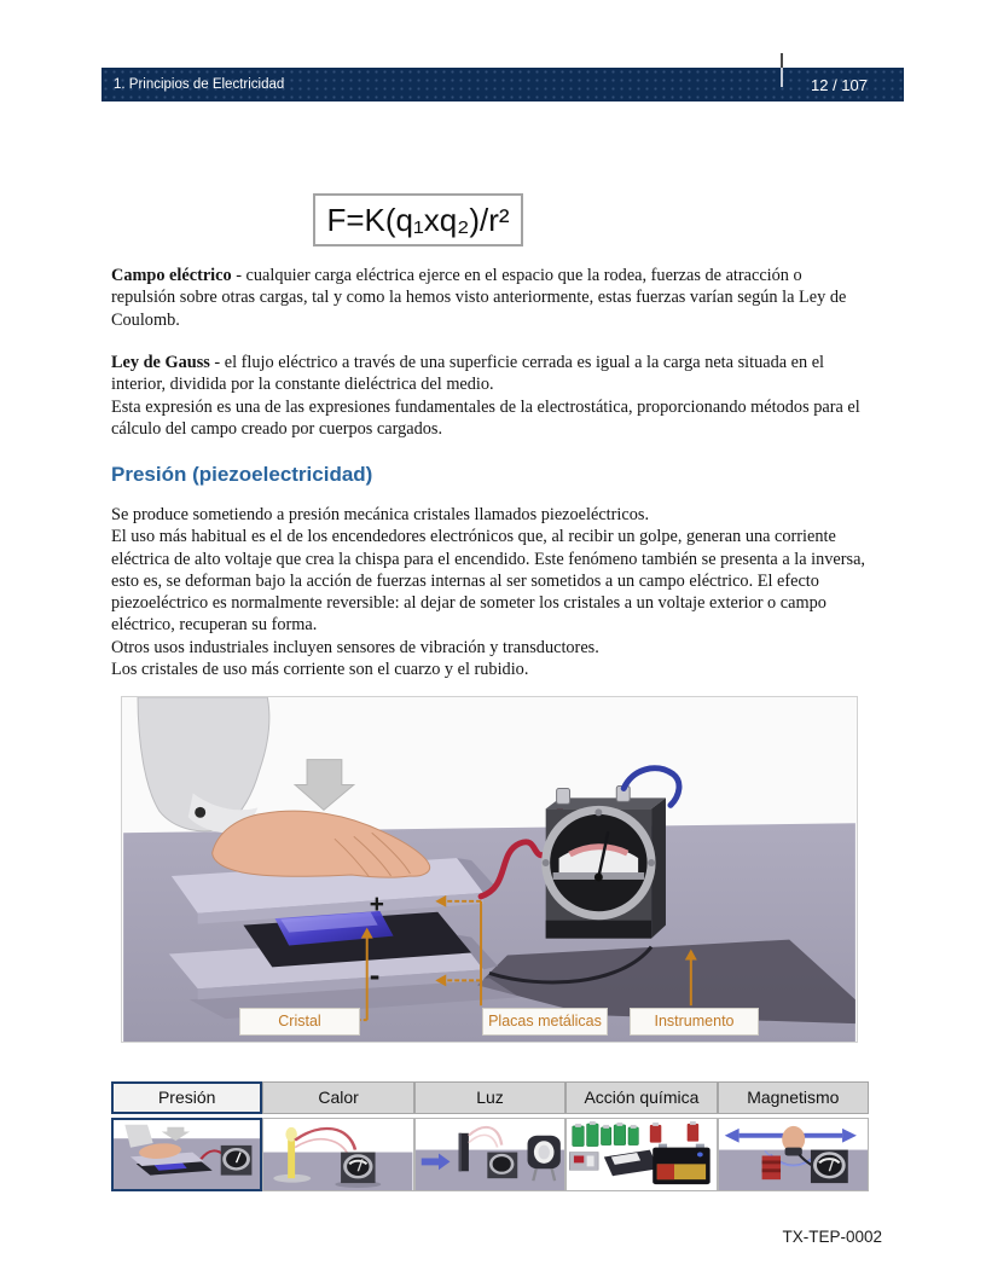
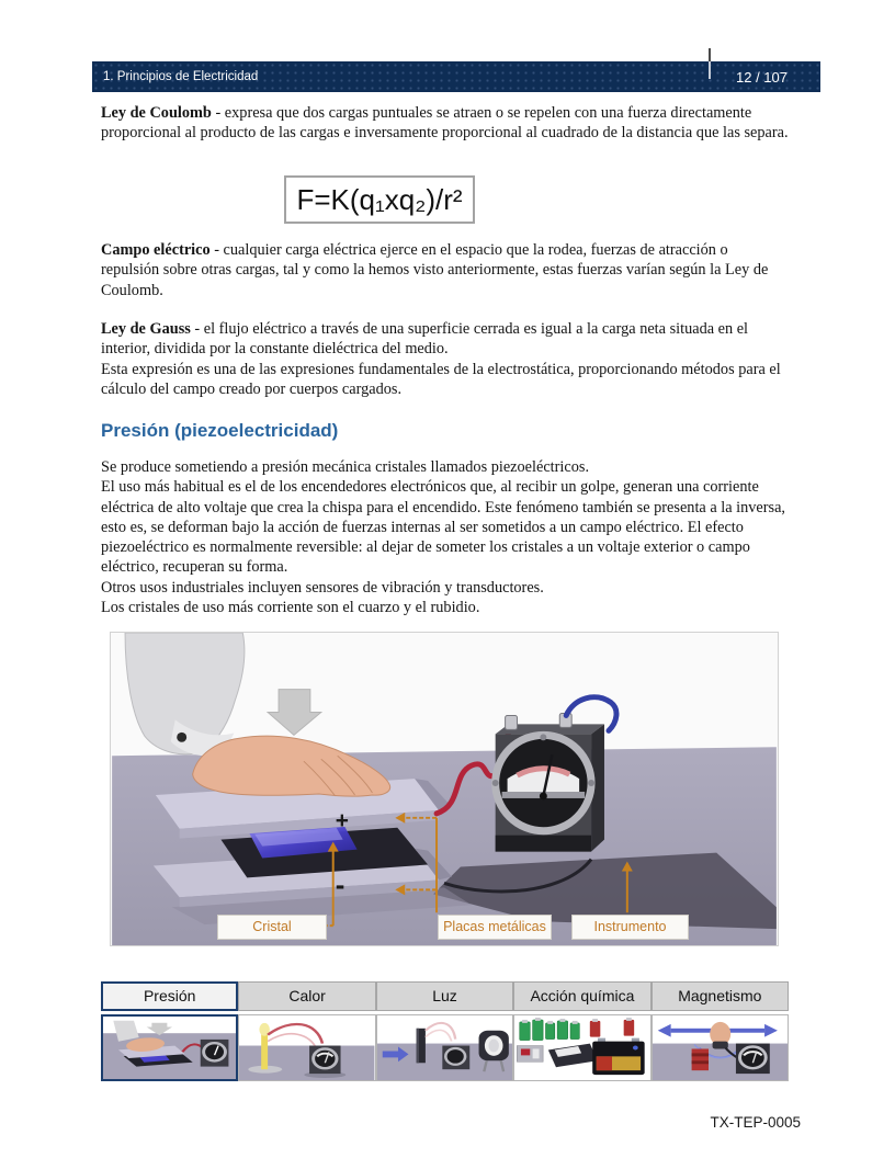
  1. Principios de Electricidad
  12 / 107
+ Ley de Coulomb - expresa que dos cargas puntuales se atraen o se repelen con una fuerza directamente proporcional al producto de las cargas e inversamente proporcional al cuadrado de la distancia que las separa.
  F=K(q₁xq₂)/r²
  Campo eléctrico - cualquier carga eléctrica ejerce en el espacio que la rodea, fuerzas de atracción o repulsión sobre otras cargas, tal y como la hemos visto anteriormente, estas fuerzas varían según la Ley de Coulomb.
  Ley de Gauss - el flujo eléctrico a través de una superficie cerrada es igual a la carga neta situada en el interior, dividida por la constante dieléctrica del medio.
  Esta expresión es una de las expresiones fundamentales de la electrostática, proporcionando métodos para el cálculo del campo creado por cuerpos cargados.
  Presión (piezoelectricidad)
  Se produce sometiendo a presión mecánica cristales llamados piezoeléctricos.
  El uso más habitual es el de los encendedores electrónicos que, al recibir un golpe, generan una corriente eléctrica de alto voltaje que crea la chispa para el encendido. Este fenómeno también se presenta a la inversa, esto es, se deforman bajo la acción de fuerzas internas al ser sometidos a un campo eléctrico. El efecto piezoeléctrico es normalmente reversible: al dejar de someter los cristales a un voltaje exterior o campo eléctrico, recuperan su forma.
  Otros usos industriales incluyen sensores de vibración y transductores.
  Los cristales de uso más corriente son el cuarzo y el rubidio.
  +
  -
  Cristal
  Placas metálicas
  Instrumento
  Presión
  Calor
  Luz
  Acción química
  Magnetismo
- TX-TEP-0002
+ TX-TEP-0005
